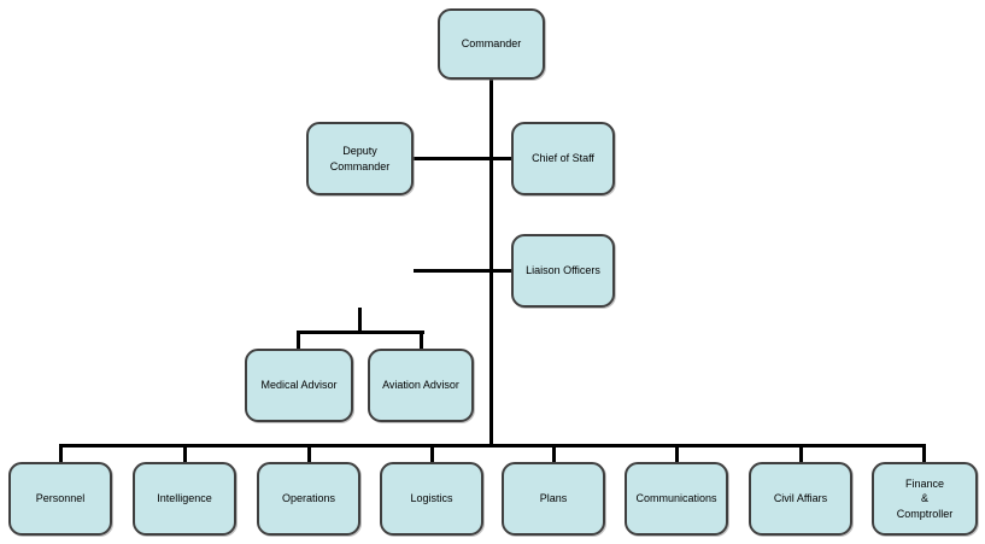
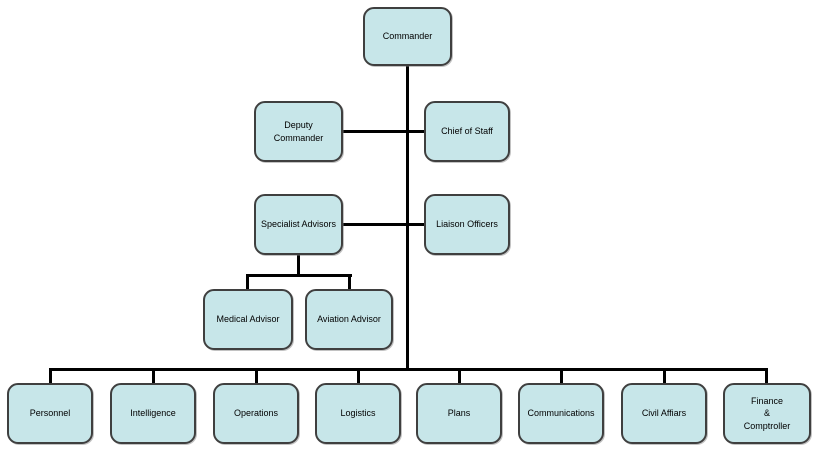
  Commander
  Deputy Commander
  Chief of Staff
+ Specialist Advisors
  Liaison Officers
  Medical Advisor
  Aviation Advisor
  Personnel
  Intelligence
  Operations
  Logistics
  Plans
  Communications
  Civil Affiars
  Finance
  &
  Comptroller
